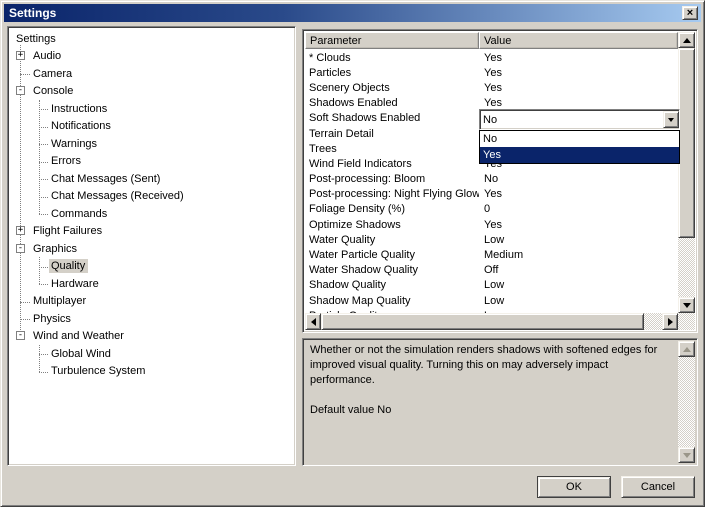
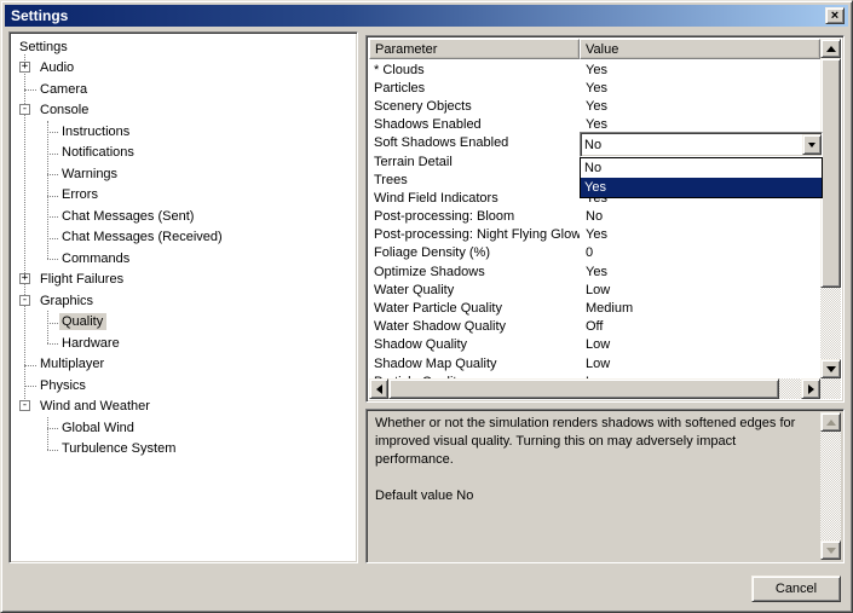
  Settings
  ×
  Settings
  +
  Audio
  Camera
  -
  Console
  Instructions
  Notifications
  Warnings
  Errors
  Chat Messages (Sent)
  Chat Messages (Received)
  Commands
  +
  Flight Failures
  -
  Graphics
  Quality
  Hardware
  Multiplayer
  Physics
  -
  Wind and Weather
  Global Wind
  Turbulence System
  Parameter
  Value
  * Clouds
  Yes
  Particles
  Yes
  Scenery Objects
  Yes
  Shadows Enabled
  Yes
  Soft Shadows Enabled
  Terrain Detail
  Trees
  Wind Field Indicators
  Post-processing: Bloom
  No
  Post-processing: Night Flying Glow
  Yes
  Foliage Density (%)
  0
  Optimize Shadows
  Yes
  Water Quality
  Low
  Water Particle Quality
  Medium
  Water Shadow Quality
  Off
  Shadow Quality
  Low
  Shadow Map Quality
  Low
  No
  No
  Yes
  Whether or not the simulation renders shadows with softened edges for improved visual quality. Turning this on may adversely impact performance.
  Default value No
- OK
  Cancel
